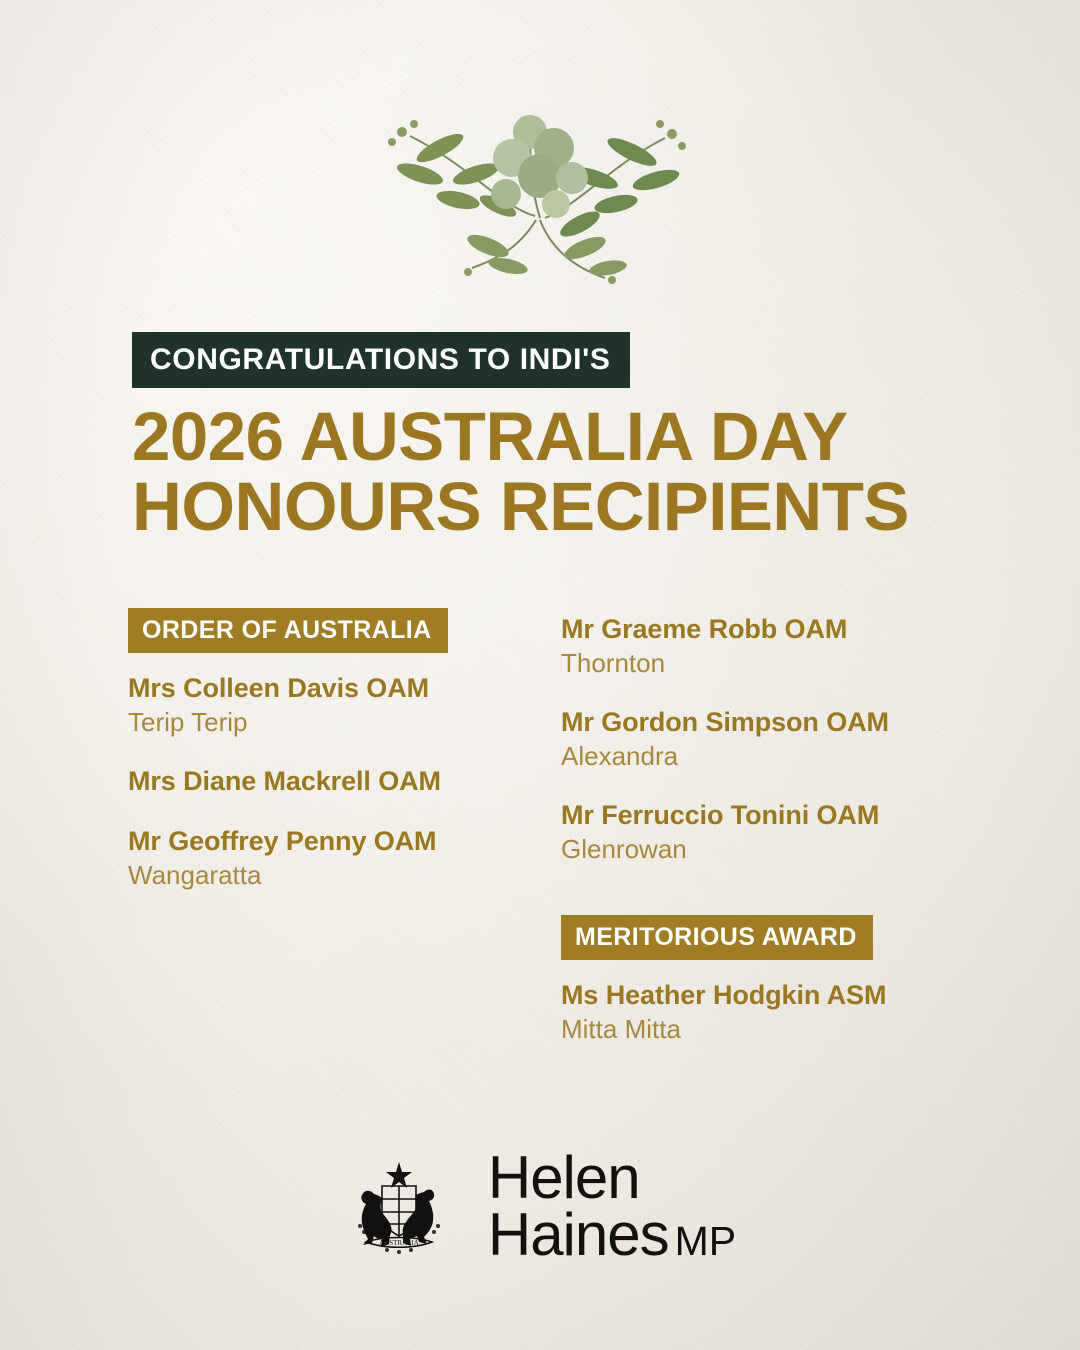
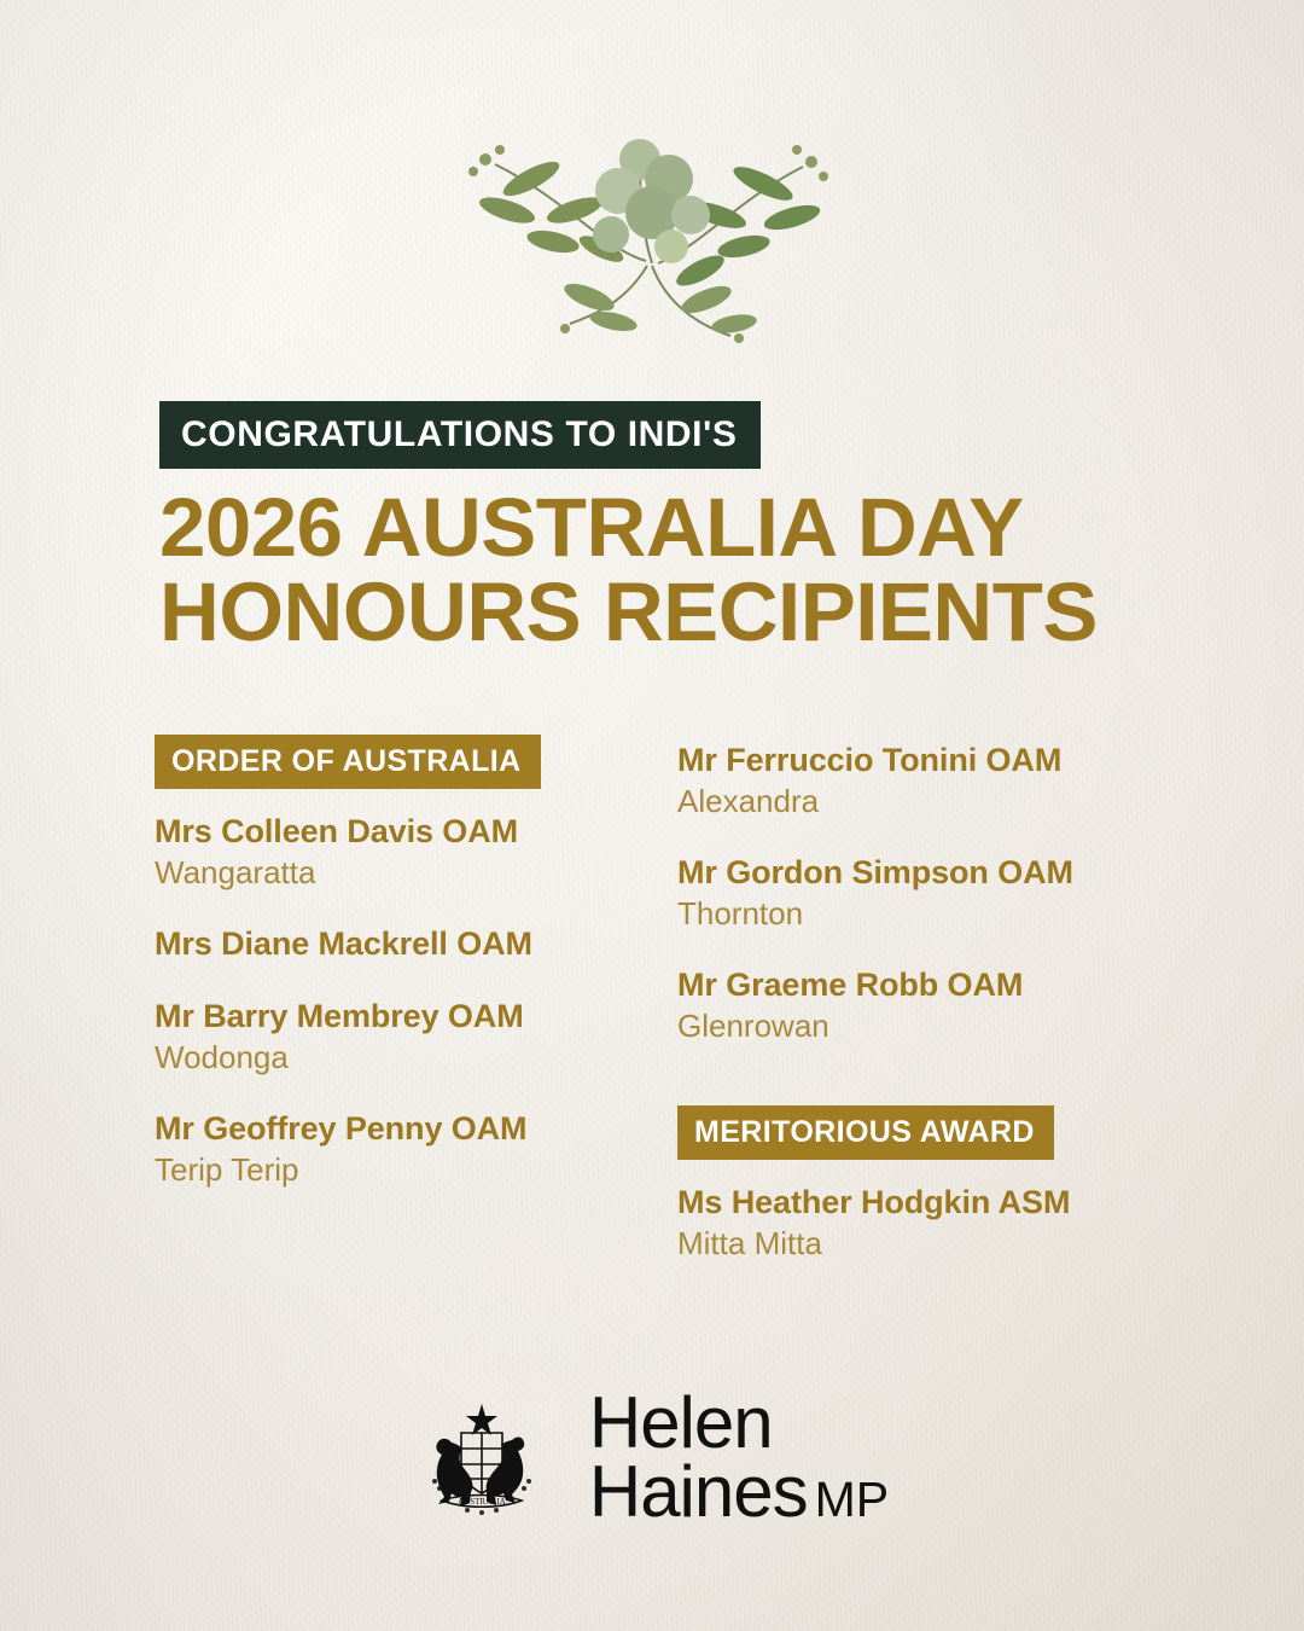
  CONGRATULATIONS TO INDI'S
  2026 AUSTRALIA DAY
  HONOURS RECIPIENTS
  ORDER OF AUSTRALIA
  Mrs Colleen Davis OAM
- Terip Terip
+ Wangaratta
  Mrs Diane Mackrell OAM
+ Mr Barry Membrey OAM
+ Wodonga
  Mr Geoffrey Penny OAM
- Wangaratta
+ Terip Terip
- Mr Graeme Robb OAM
+ Mr Ferruccio Tonini OAM
- Thornton
+ Alexandra
  Mr Gordon Simpson OAM
- Alexandra
+ Thornton
- Mr Ferruccio Tonini OAM
+ Mr Graeme Robb OAM
  Glenrowan
  MERITORIOUS AWARD
  Ms Heather Hodgkin ASM
  Mitta Mitta
  AUSTRALIA
  Helen
  Haines MP
